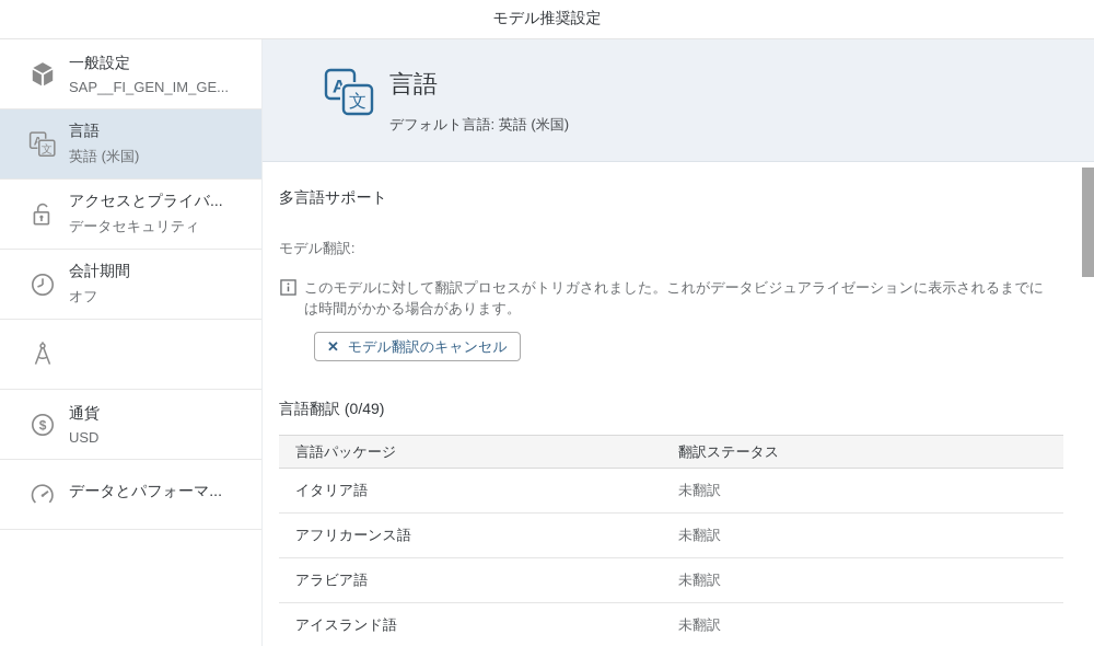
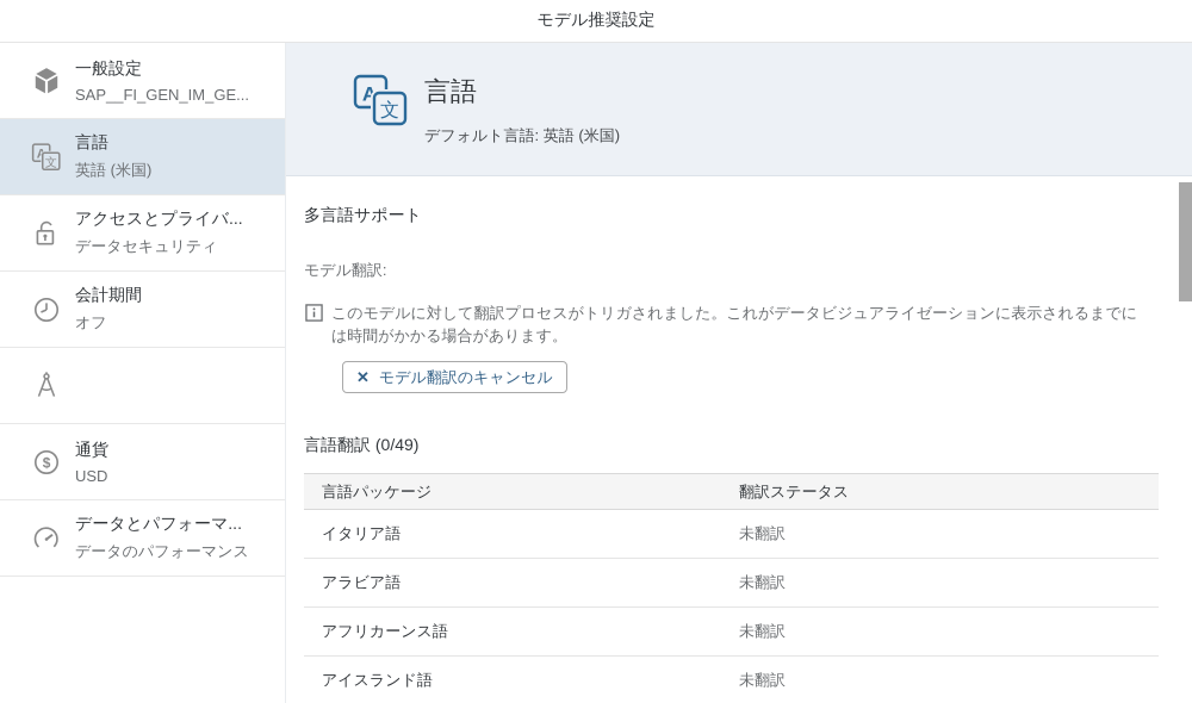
  モデル推奨設定
  一般設定
  SAP__FI_GEN_IM_GE...
  文
  言語
  英語 (米国)
  アクセスとプライバ...
  データセキュリティ
  会計期間
  オフ
  $
  通貨
  USD
  データとパフォーマ...
+ データのパフォーマンス
  A
  文
  言語
  デフォルト言語: 英語 (米国)
  多言語サポート
  モデル翻訳:
  このモデルに対して翻訳プロセスがトリガされました。これがデータビジュアライゼーションに表示されるまでには時間がかかる場合があります。
  ✕
  モデル翻訳のキャンセル
  言語翻訳 (0/49)
  言語パッケージ
  翻訳ステータス
  イタリア語
  未翻訳
- アフリカーンス語
+ アラビア語
  未翻訳
- アラビア語
+ アフリカーンス語
  未翻訳
  アイスランド語
  未翻訳
